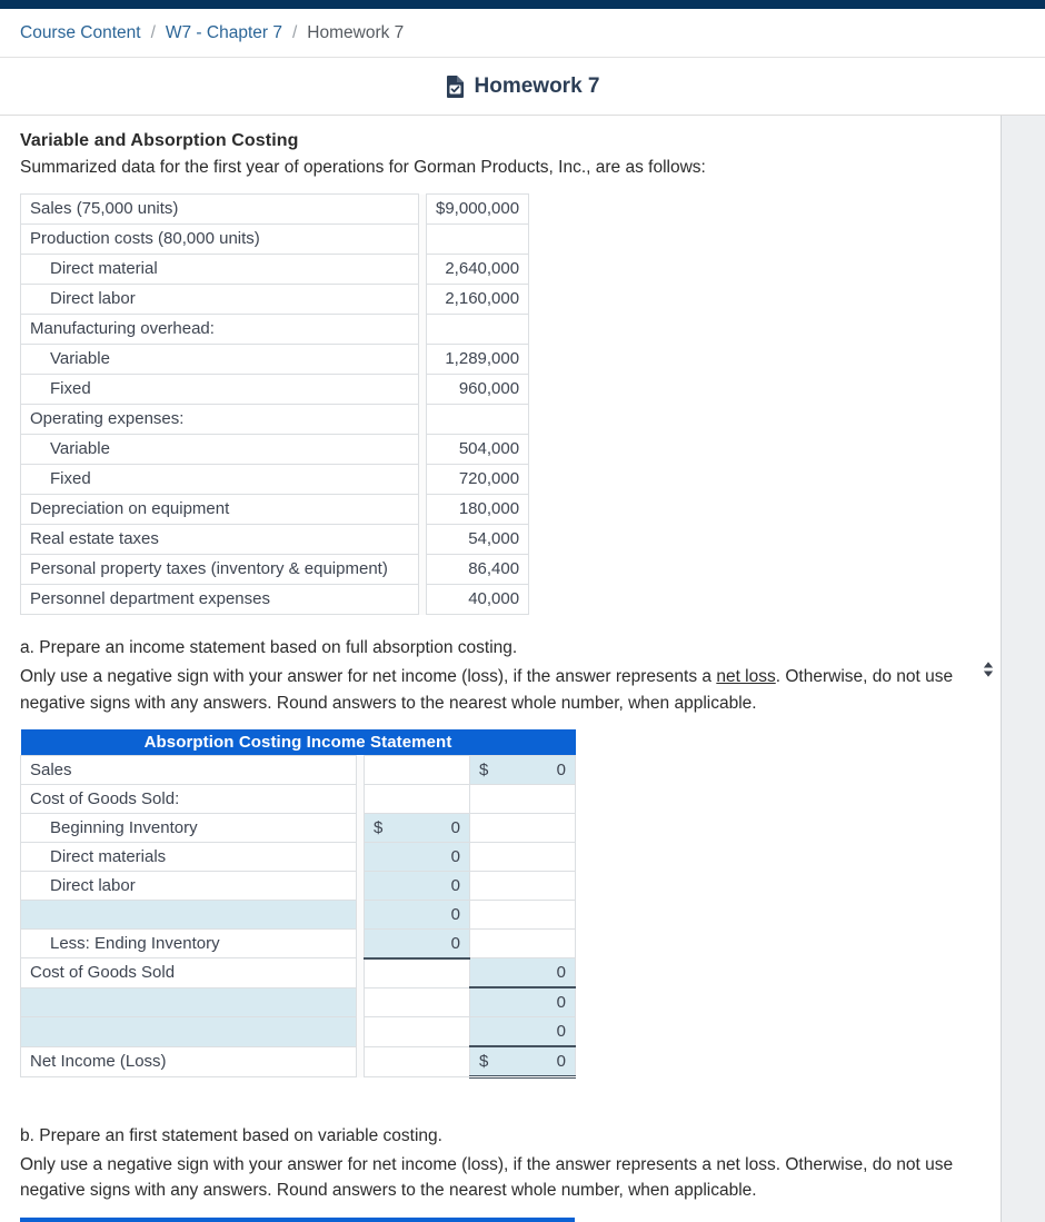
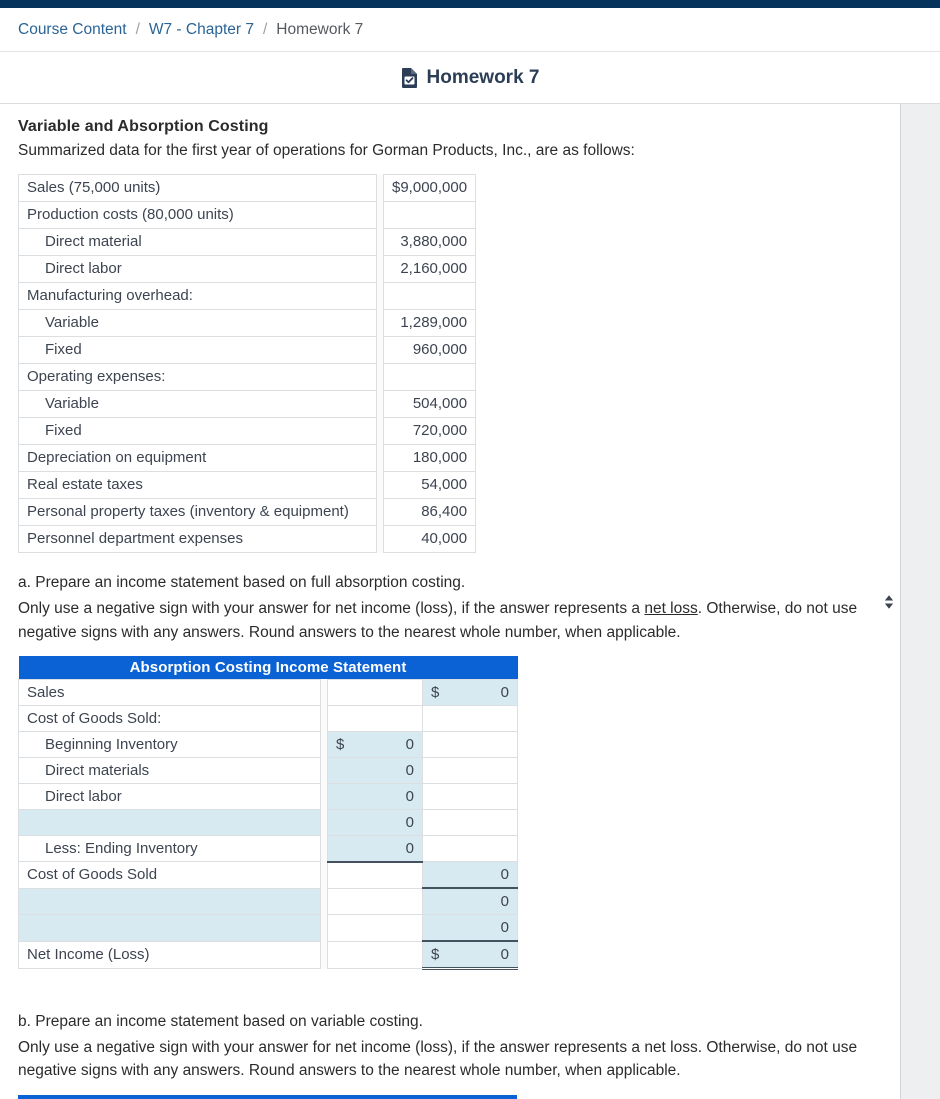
  Course Content
  /
  W7 - Chapter 7
  /
  Homework 7
  Homework 7
  Variable and Absorption Costing
  Summarized data for the first year of operations for Gorman Products, Inc., are as follows:
  Sales (75,000 units)		$9,000,000
  Production costs (80,000 units)
- Direct material		2,640,000
+ Direct material		3,880,000
  Direct labor		2,160,000
  Manufacturing overhead:
  Variable		1,289,000
  Fixed		960,000
  Operating expenses:
  Variable		504,000
  Fixed		720,000
  Depreciation on equipment		180,000
  Real estate taxes		54,000
  Personal property taxes (inventory & equipment)		86,400
  Personnel department expenses		40,000
  a. Prepare an income statement based on full absorption costing.
  Only use a negative sign with your answer for net income (loss), if the answer represents a net loss. Otherwise, do not use negative signs with any answers. Round answers to the nearest whole number, when applicable.
  Absorption Costing Income Statement
  Sales			$ 0
  Cost of Goods Sold:
  Beginning Inventory		$ 0
  Direct materials		0
  Direct labor		0
  		0
  Less: Ending Inventory		0
  Cost of Goods Sold			0
  			0
  			0
  Net Income (Loss)			$ 0
- b. Prepare an first statement based on variable costing.
+ b. Prepare an income statement based on variable costing.
  Only use a negative sign with your answer for net income (loss), if the answer represents a net loss. Otherwise, do not use negative signs with any answers. Round answers to the nearest whole number, when applicable.
